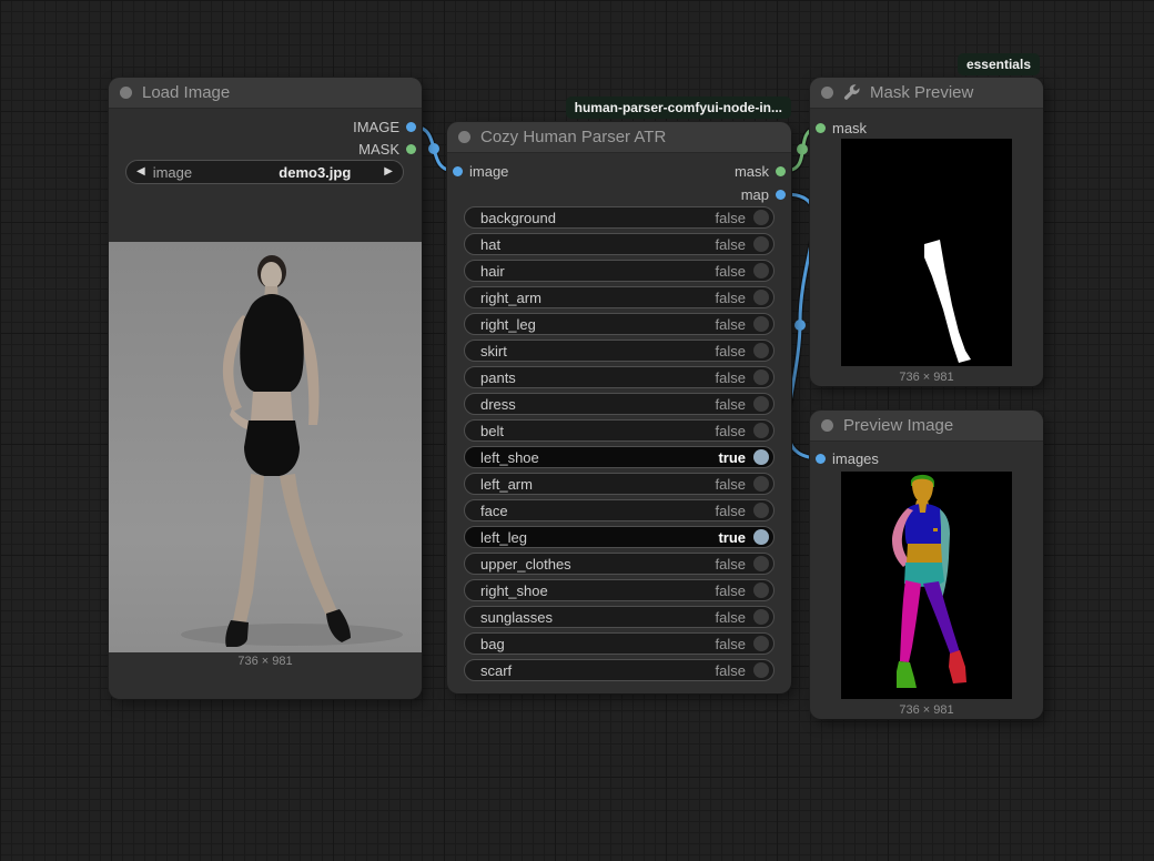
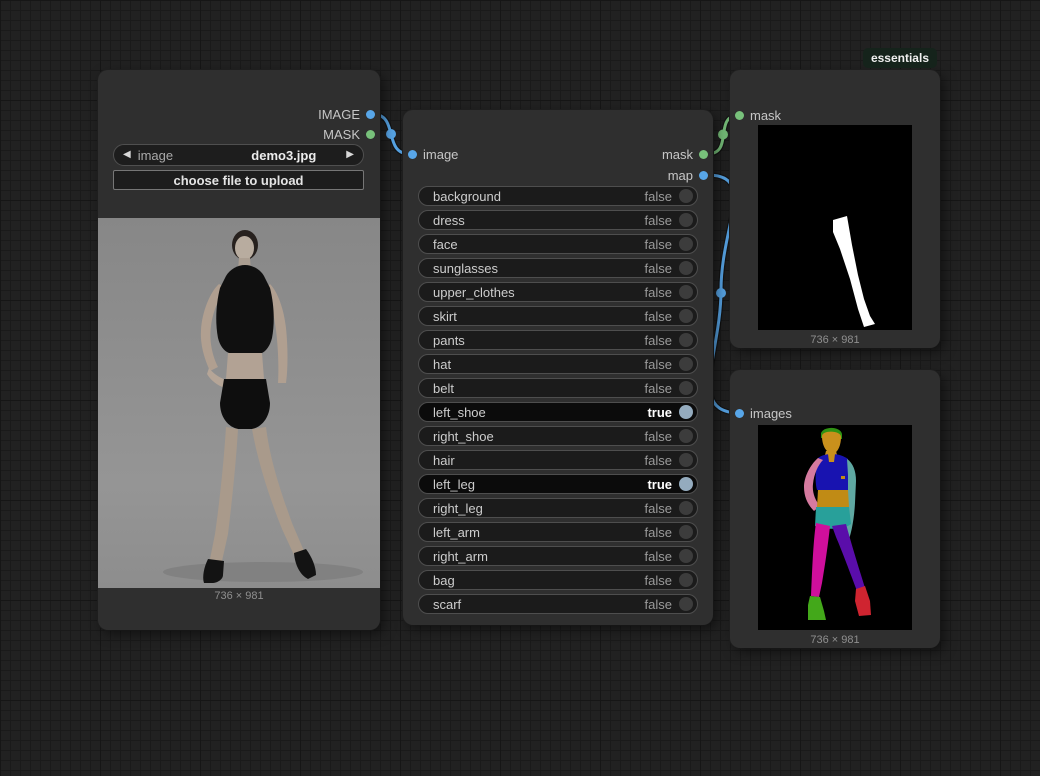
- Load Image
  IMAGE
  MASK
  ◀
  image
  demo3.jpg
  ▶
+ choose file to upload
  736 × 981
- Cozy Human Parser ATR
  image
  mask
  map
  background
  false
- hat
+ dress
  false
- hair
+ face
  false
- right_arm
+ sunglasses
  false
- right_leg
+ upper_clothes
  false
  skirt
  false
  pants
  false
- dress
+ hat
  false
  belt
  false
  left_shoe
  true
- left_arm
+ right_shoe
  false
- face
+ hair
  false
  left_leg
  true
- upper_clothes
+ right_leg
  false
- right_shoe
+ left_arm
  false
- sunglasses
+ right_arm
  false
  bag
  false
  scarf
  false
- Mask Preview
  mask
  736 × 981
- Preview Image
  images
  736 × 981
- human-parser-comfyui-node-in...
  essentials
